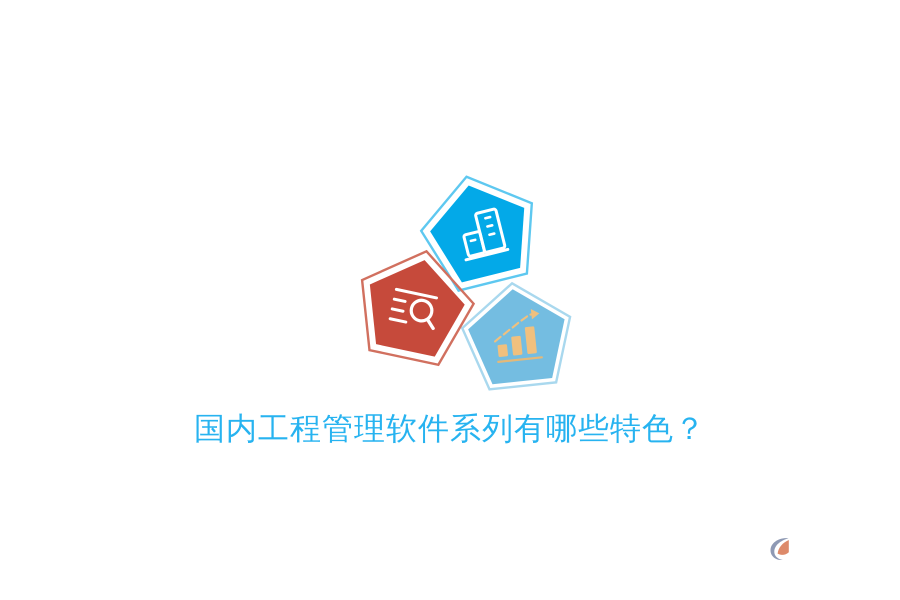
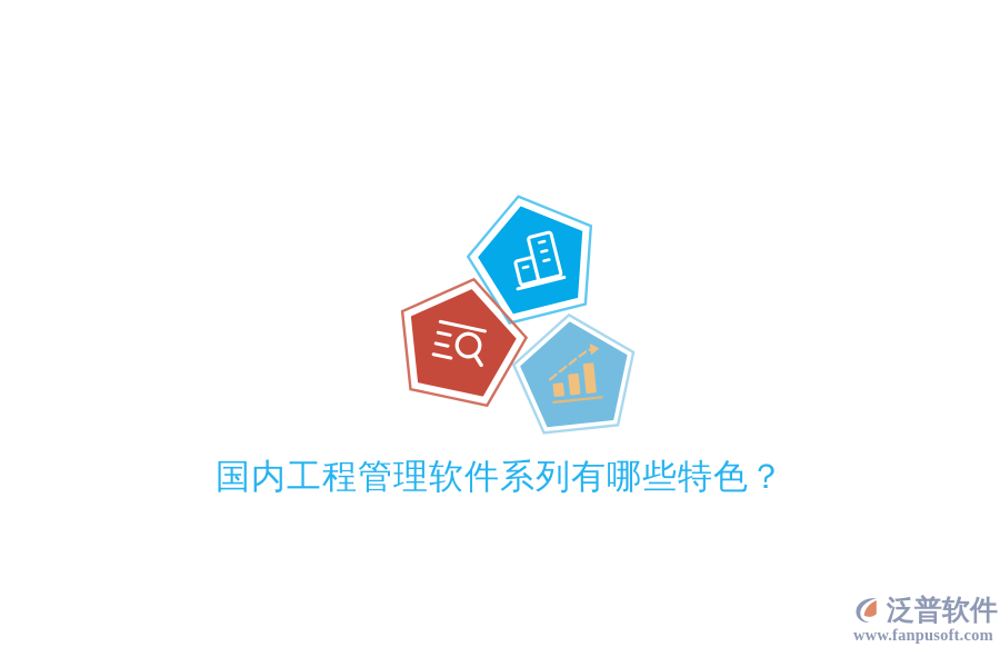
  国内工程管理软件系列有哪些特色？
+ 泛普软件
+ www.fanpusoft.com
